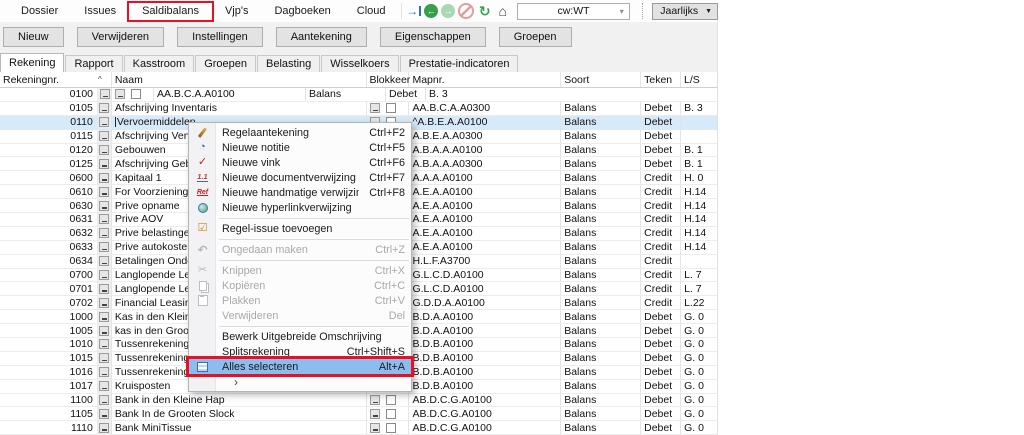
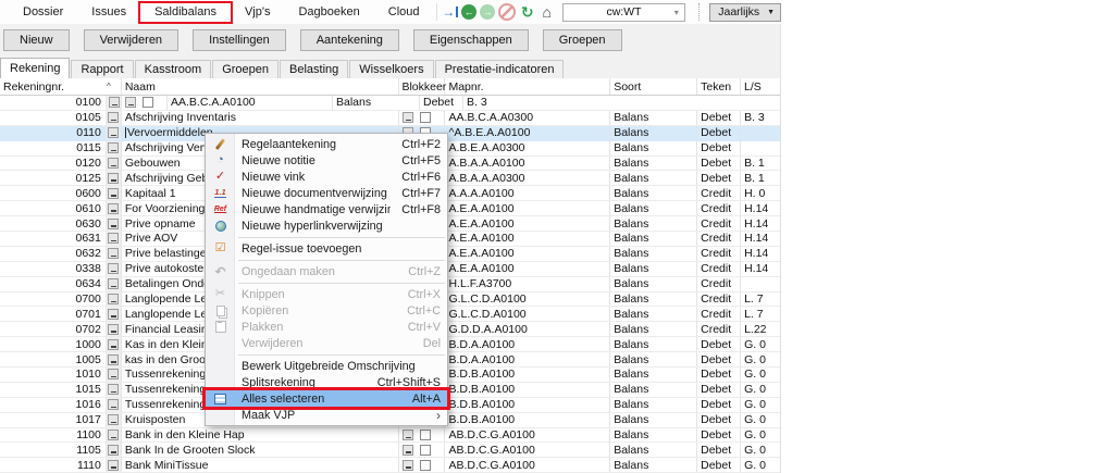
  Dossier
  Issues
  Saldibalans
  Vjp's
  Dagboeken
  Cloud
  cw:WT
  ▾
  Jaarlijks
  Nieuw
  Verwijderen
  Instellingen
  Aantekening
  Eigenschappen
  Groepen
  Rekening
  Rapport
  Kasstroom
  Groepen
  Belasting
  Wisselkoers
  Prestatie-indicatoren
  Rekeningnr.
  ^
  Naam
  Blokkeer
  Mapnr.
  Soort
  Teken
  L/S
  0100
  AA.B.C.A.A0100
  Balans
  Debet
  B. 3
  0105
  Afschrijving Inventaris
  AA.B.C.A.A0300
  Balans
  Debet
  B. 3
  0110
  Vervoermiddele
  ^A.B.E.A.A0100
  Balans
  Debet
  0115
  Afschrijving Ver
  A.B.E.A.A0300
  Balans
  Debet
  0120
  Gebouwen
  A.B.A.A.A0100
  Balans
  Debet
  B. 1
  0125
  Afschrijving Ge
  A.B.A.A.A0300
  Balans
  Debet
  B. 1
  0600
  Kapitaal 1
  A.A.A.A0100
  Balans
  Credit
  H. 0
  0610
  For Voorziening
  A.E.A.A0100
  Balans
  Credit
  H.14
  0630
  Prive opname
  A.E.A.A0100
  Balans
  Credit
  H.14
  0631
  Prive AOV
  A.E.A.A0100
  Balans
  Credit
  H.14
  0632
  Prive belastinge
  A.E.A.A0100
  Balans
  Credit
  H.14
- 0633
+ 0338
  Prive autokoste
  A.E.A.A0100
  Balans
  Credit
  H.14
  0634
  Betalingen Ond
  H.L.F.A3700
  Balans
  Credit
  0700
  Langlopende L
  G.L.C.D.A0100
  Balans
  Credit
  L. 7
  0701
  Langlopende L
  G.L.C.D.A0100
  Balans
  Credit
  L. 7
  0702
  Financial Leasi
  G.D.D.A.A0100
  Balans
  Credit
  L.22
  1000
  Kas in den Klei
  B.D.A.A0100
  Balans
  Debet
  G. 0
  1005
  kas in den Groo
  B.D.A.A0100
  Balans
  Debet
  G. 0
  1010
  Tussenrekening
  B.D.B.A0100
  Balans
  Debet
  G. 0
  1015
  Tussenrekening
  B.D.B.A0100
  Balans
  Debet
  G. 0
  1016
  Tussenrekening
  B.D.B.A0100
  Balans
  Debet
  G. 0
  1017
  Kruisposten
  B.D.B.A0100
  Balans
  Debet
  G. 0
  1100
  Bank in den Kleine Hap
  AB.D.C.G.A0100
  Balans
  Debet
  G. 0
  1105
  Bank In de Grooten Slock
  AB.D.C.G.A0100
  Balans
  Debet
  G. 0
  1110
  Bank MiniTissue
  AB.D.C.G.A0100
  Balans
  Debet
  G. 0
  Regelaantekening
  Ctrl+F2
  Nieuwe notitie
  Ctrl+F5
  Nieuwe vink
  Ctrl+F6
  Nieuwe documentverwijzing
  Ctrl+F7
  Nieuwe handmatige verwijzin
  Ctrl+F8
  Nieuwe hyperlinkverwijzing
  Regel-issue toevoegen
  Ongedaan maken
  Ctrl+Z
  Knippen
  Ctrl+X
  Kopiëren
  Ctrl+C
  Plakken
  Ctrl+V
  Verwijderen
  Del
  Bewerk Uitgebreide Omschrijving
  Splitsrekening
  Ctrl+Shift+S
  Alles selecteren
  Alt+A
+ Maak VJP
  ›
